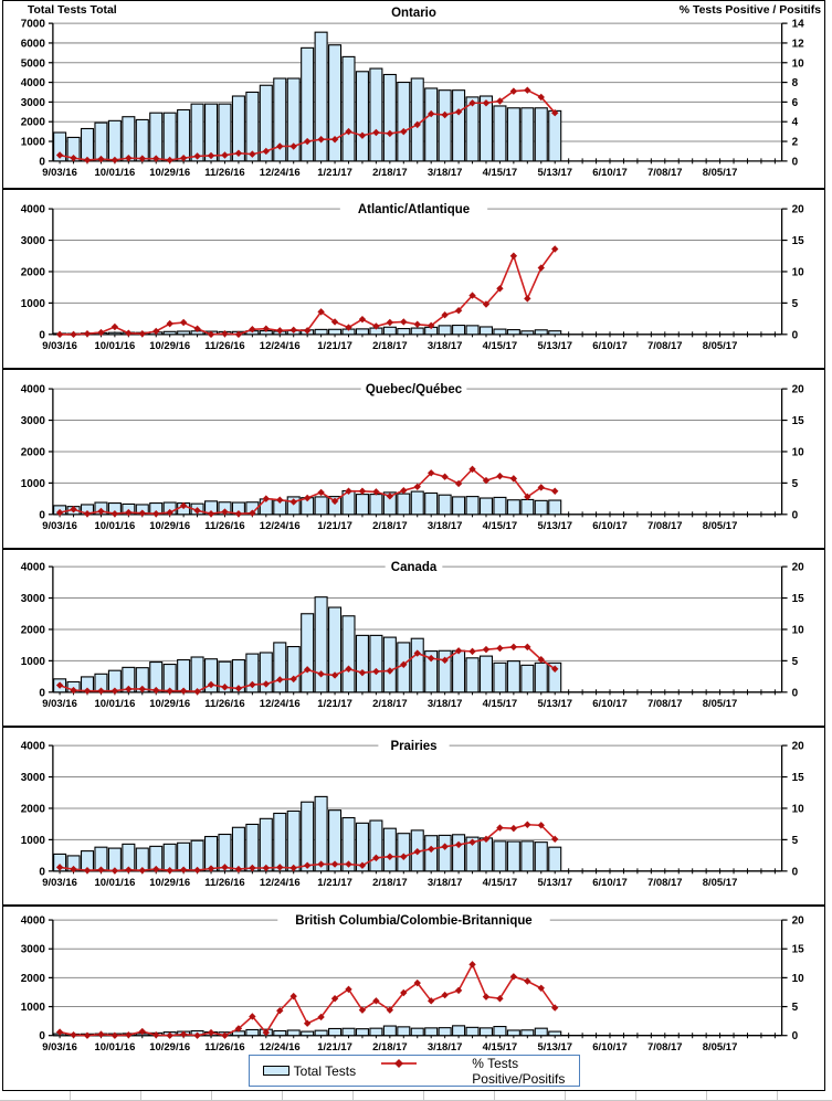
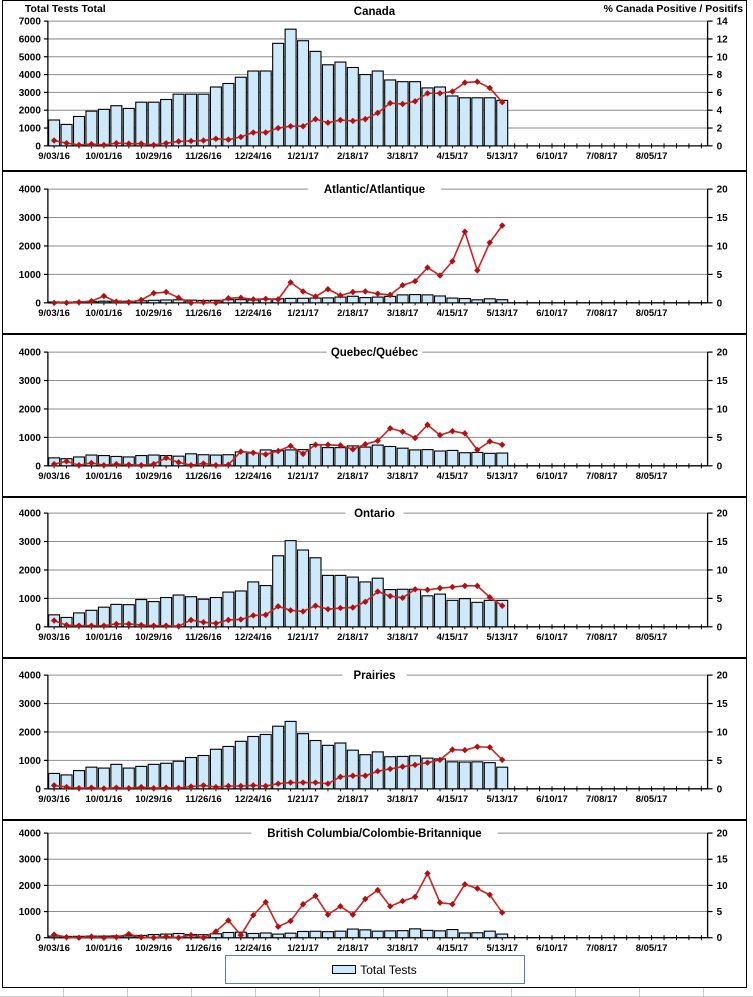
  0
  1000
  2000
  3000
  4000
  5000
  6000
  7000
  0
  2
  4
  6
  8
  10
  12
  14
  9/03/16
  10/01/16
  10/29/16
  11/26/16
  12/24/16
  1/21/17
  2/18/17
  3/18/17
  4/15/17
  5/13/17
  6/10/17
  7/08/17
  8/05/17
- Ontario
+ Canada
  Total Tests Total
- % Tests Positive / Positifs
+ % Canada Positive / Positifs
  0
  1000
  2000
  3000
  4000
  0
  5
  10
  15
  20
  9/03/16
  10/01/16
  10/29/16
  11/26/16
  12/24/16
  1/21/17
  2/18/17
  3/18/17
  4/15/17
  5/13/17
  6/10/17
  7/08/17
  8/05/17
  Atlantic/Atlantique
  0
  1000
  2000
  3000
  4000
  0
  5
  10
  15
  20
  9/03/16
  10/01/16
  10/29/16
  11/26/16
  12/24/16
  1/21/17
  2/18/17
  3/18/17
  4/15/17
  5/13/17
  6/10/17
  7/08/17
  8/05/17
  Quebec/Québec
  0
  1000
  2000
  3000
  4000
  0
  5
  10
  15
  20
  9/03/16
  10/01/16
  10/29/16
  11/26/16
  12/24/16
  1/21/17
  2/18/17
  3/18/17
  4/15/17
  5/13/17
  6/10/17
  7/08/17
  8/05/17
- Canada
+ Ontario
  0
  1000
  2000
  3000
  4000
  0
  5
  10
  15
  20
  9/03/16
  10/01/16
  10/29/16
  11/26/16
  12/24/16
  1/21/17
  2/18/17
  3/18/17
  4/15/17
  5/13/17
  6/10/17
  7/08/17
  8/05/17
  Prairies
  0
  1000
  2000
  3000
  4000
  0
  5
  10
  15
  20
  9/03/16
  10/01/16
  10/29/16
  11/26/16
  12/24/16
  1/21/17
  2/18/17
  3/18/17
  4/15/17
  5/13/17
  6/10/17
  7/08/17
  8/05/17
  British Columbia/Colombie-Britannique
  Total Tests
- % Tests Positive/Positifs
